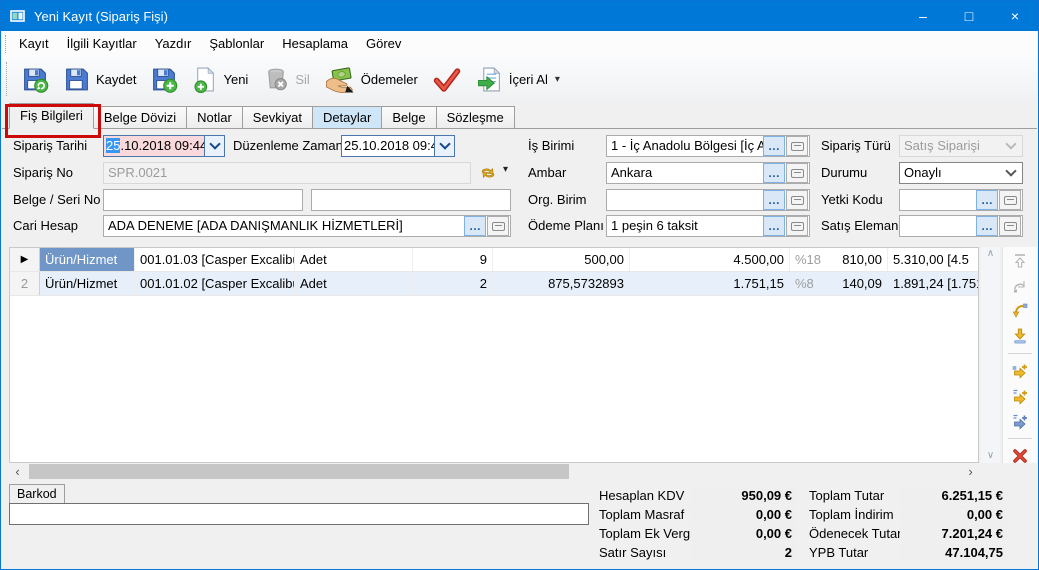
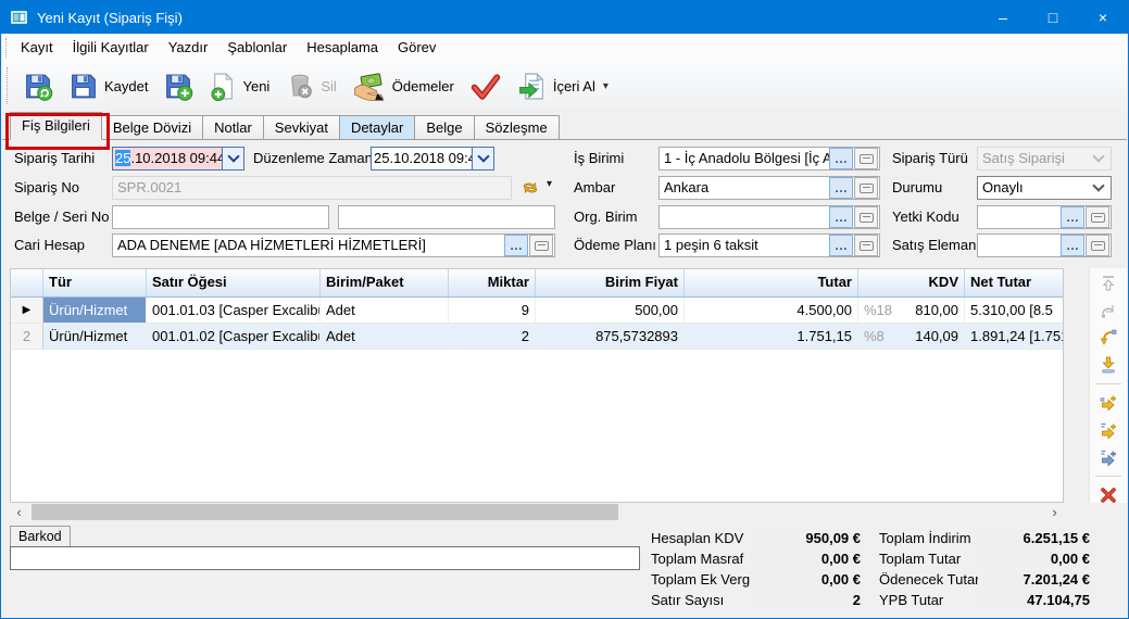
  Yeni Kayıt (Sipariş Fişi)
  –
  □
  ×
  Kayıt
  İlgili Kayıtlar
  Yazdır
  Şablonlar
  Hesaplama
  Görev
  Kaydet
  Yeni
  Sil
  Ödemeler
  İçeri Al
  ▾
  Fiş Bilgileri
  Belge Dövizi
  Notlar
  Sevkiyat
  Detaylar
  Belge
  Sözleşme
  Sipariş Tarihi
  Düzenleme Zaman
  Sipariş No
  Belge / Seri No
  Cari Hesap
  İş Birimi
  Ambar
  Org. Birim
  Ödeme Planı
  Sipariş Türü
  Durumu
  Yetki Kodu
  Satış Eleman
  25.10.2018 09:4
  25.10.2018 09:
  SPR.0021
  ▾
- ADA DENEME [ADA DANIŞMANLIK HİZMETLERİ]
+ ADA DENEME [ADA HİZMETLERİ HİZMETLERİ]
  …
  1 - İç Anadolu Bölgesi [İç A
  …
  Ankara
  …
  …
  1 peşin 6 taksit
  …
  Satış Siparişi
  Onaylı
  …
  …
+ Tür
+ Satır Öğesi
+ Birim/Paket
+ Miktar
+ Birim Fiyat
+ Tutar
+ KDV
+ Net Tutar
  ▶
  Ürün/Hizmet
  001.01.03 [Casper Excalib
  Adet
  9
  500,00
  4.500,00
  %18
  810,00
- 5.310,00 [4.5
+ 5.310,00 [8.5
  2
  Ürün/Hizmet
  001.01.02 [Casper Excalib
  Adet
  2
  875,5732893
  1.751,15
  %8
  140,09
  1.891,24 [1.75
- ∧
- ∨
  ‹
  ›
  Barkod
  Hesaplan KDV
  950,09 €
  Toplam Masraf
  0,00 €
  Toplam Ek Verg
  0,00 €
  Satır Sayısı
  2
- Toplam Tutar
+ Toplam İndirim
  6.251,15 €
- Toplam İndirim
+ Toplam Tutar
  0,00 €
  Ödenecek Tuta
  7.201,24 €
  YPB Tutar
  47.104,75
